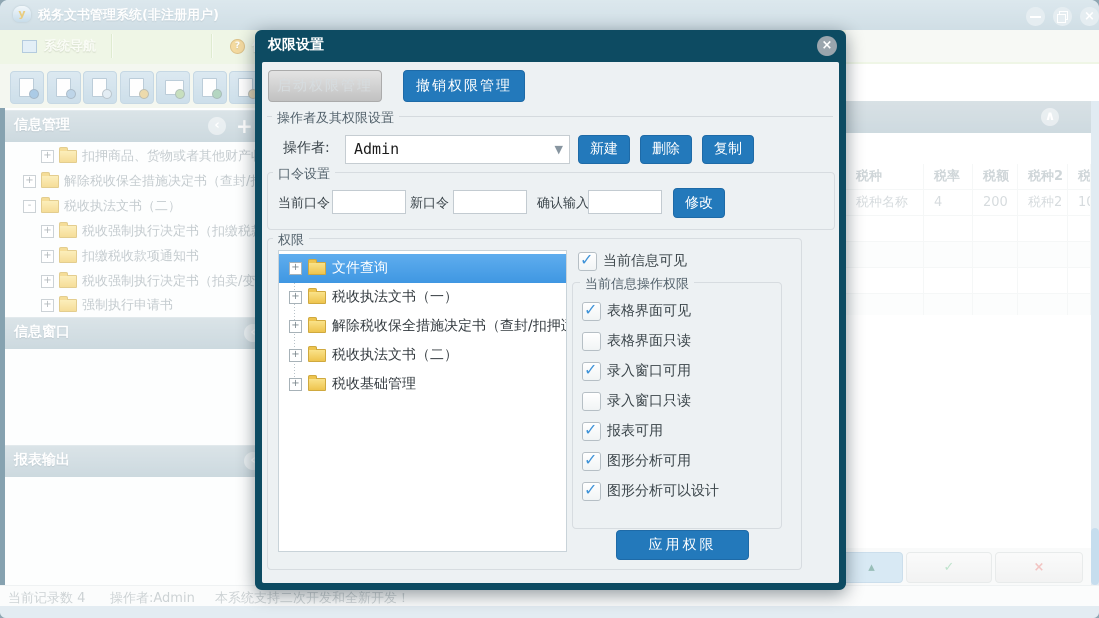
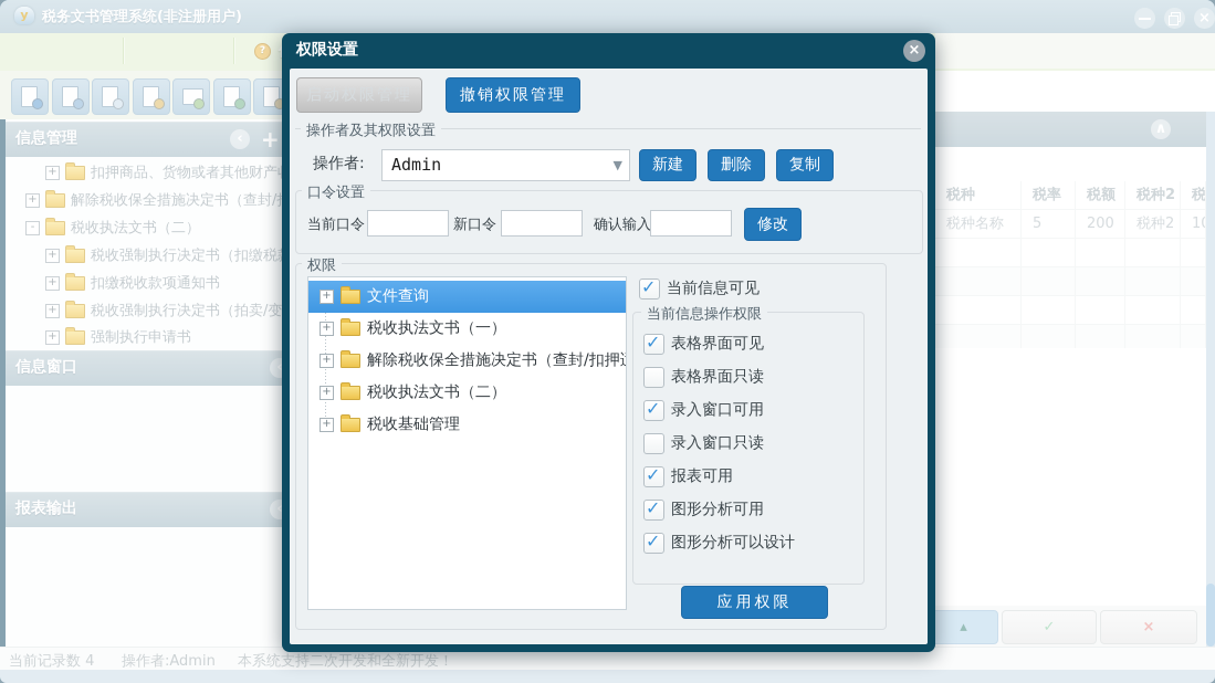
  y
  税务文书管理系统(非注册用户)
  ×
- 系统导航
  ?
  信息管理
  +
  +
  扣押商品、货物或者其他财产
  +
  解除税收保全措施决定书（查封/
  -
  税收执法文书（二）
  +
  税收强制执行决定书（扣缴税
  +
  扣缴税收款项通知书
  +
  税收强制执行决定书（拍卖/变
  +
  强制执行申请书
  信息窗口
  ‹
  报表输出
  ‹
  ∧
  税种
  税率
  税额
  税种2
  税
  税种名称
- 4
+ 5
  200
  税种2
  ▴
  ✓
  ×
  当前记录数 4
  操作者:Admin
  本系统支持二次开发和全新开发！
  权限设置
  ×
  撤销权限管理
  操作者及其权限设置
  操作者:
  Admin
  ▼
  新建
  删除
  复制
  口令设置
  当前口令
  新口令
  确认输入
  修改
  权限
  +
  文件查询
  +
  税收执法文书（一）
  +
  解除税收保全措施决定书（查封/扣押
  +
  税收执法文书（二）
  +
  税收基础管理
  当前信息可见
  当前信息操作权限
  表格界面可见
  表格界面只读
  录入窗口可用
  录入窗口只读
  报表可用
  图形分析可用
  图形分析可以设计
  应用权限
